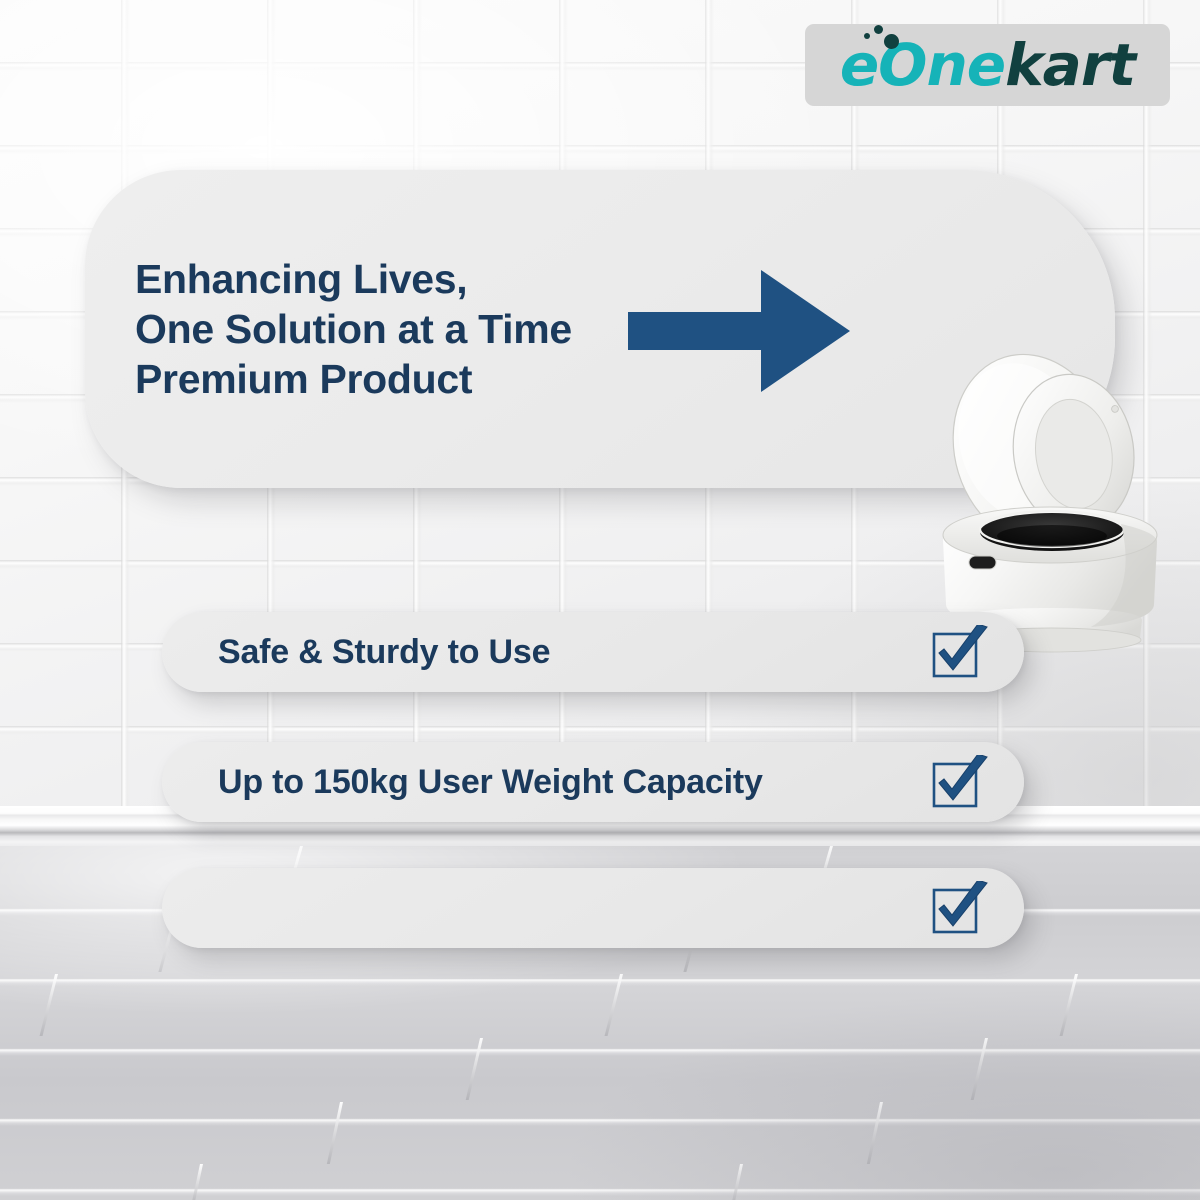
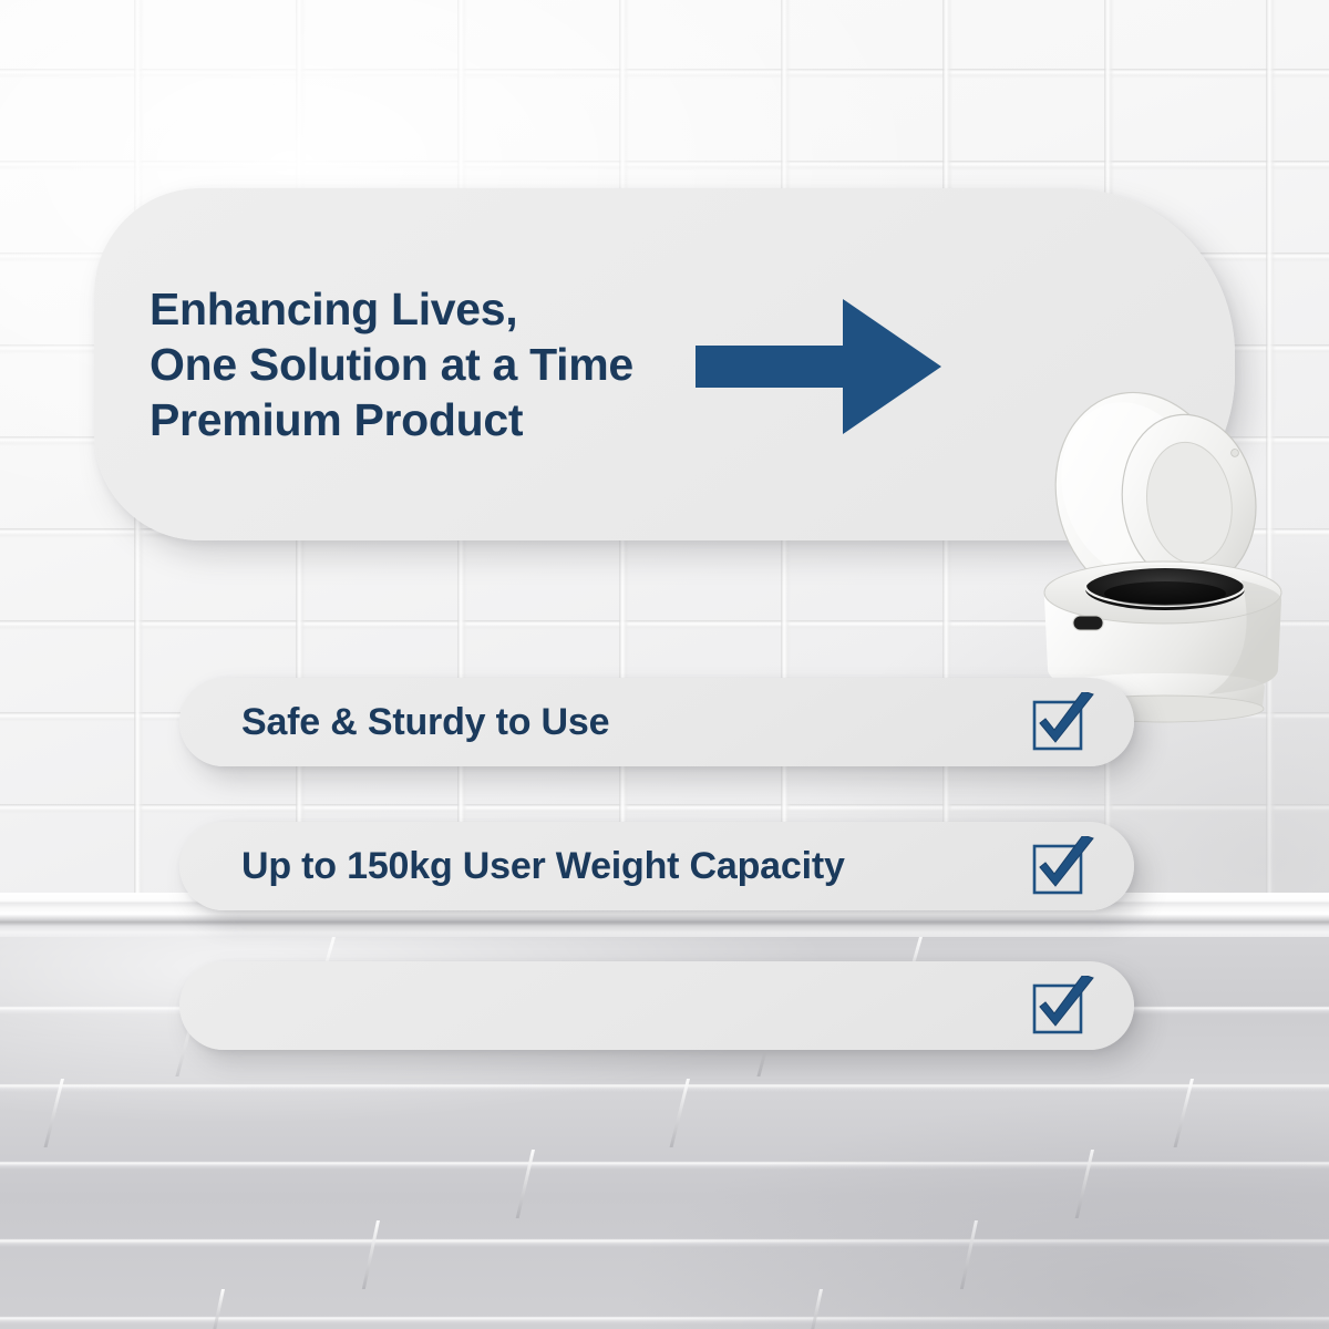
- eOnekart
  Enhancing Lives,
  One Solution at a Time
  Premium Product
  Safe & Sturdy to Use
  Up to 150kg User Weight Capacity
